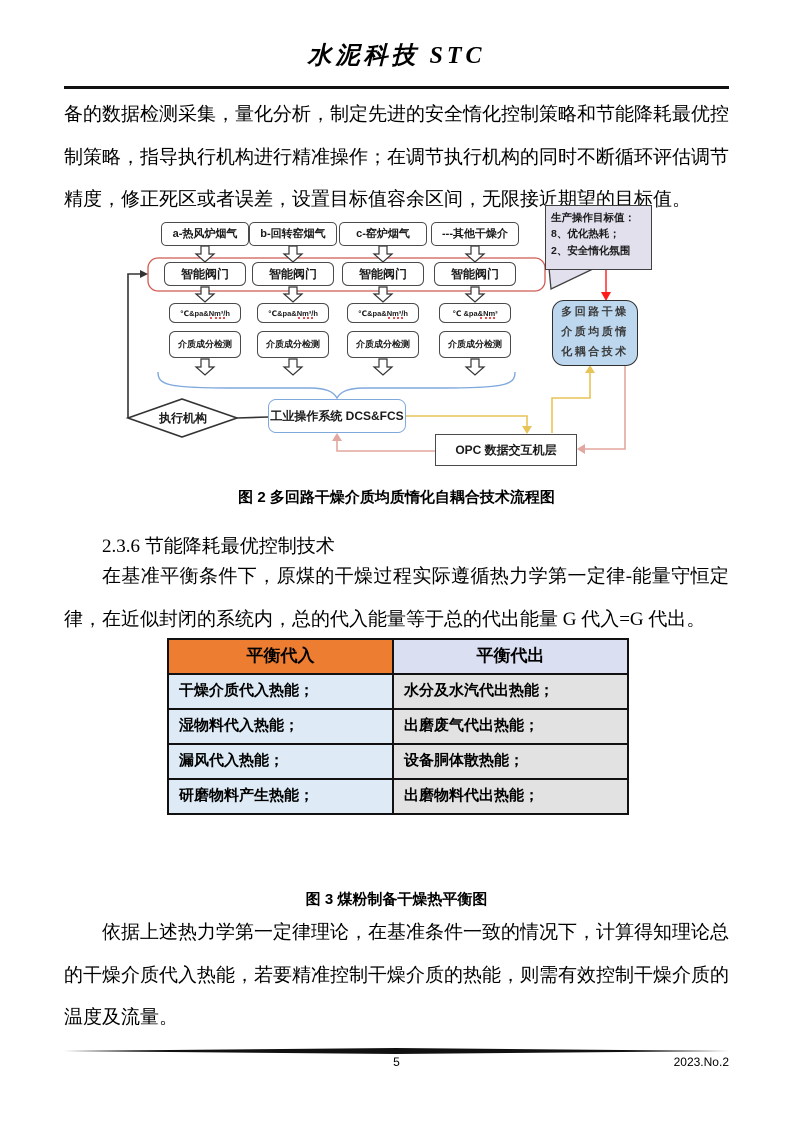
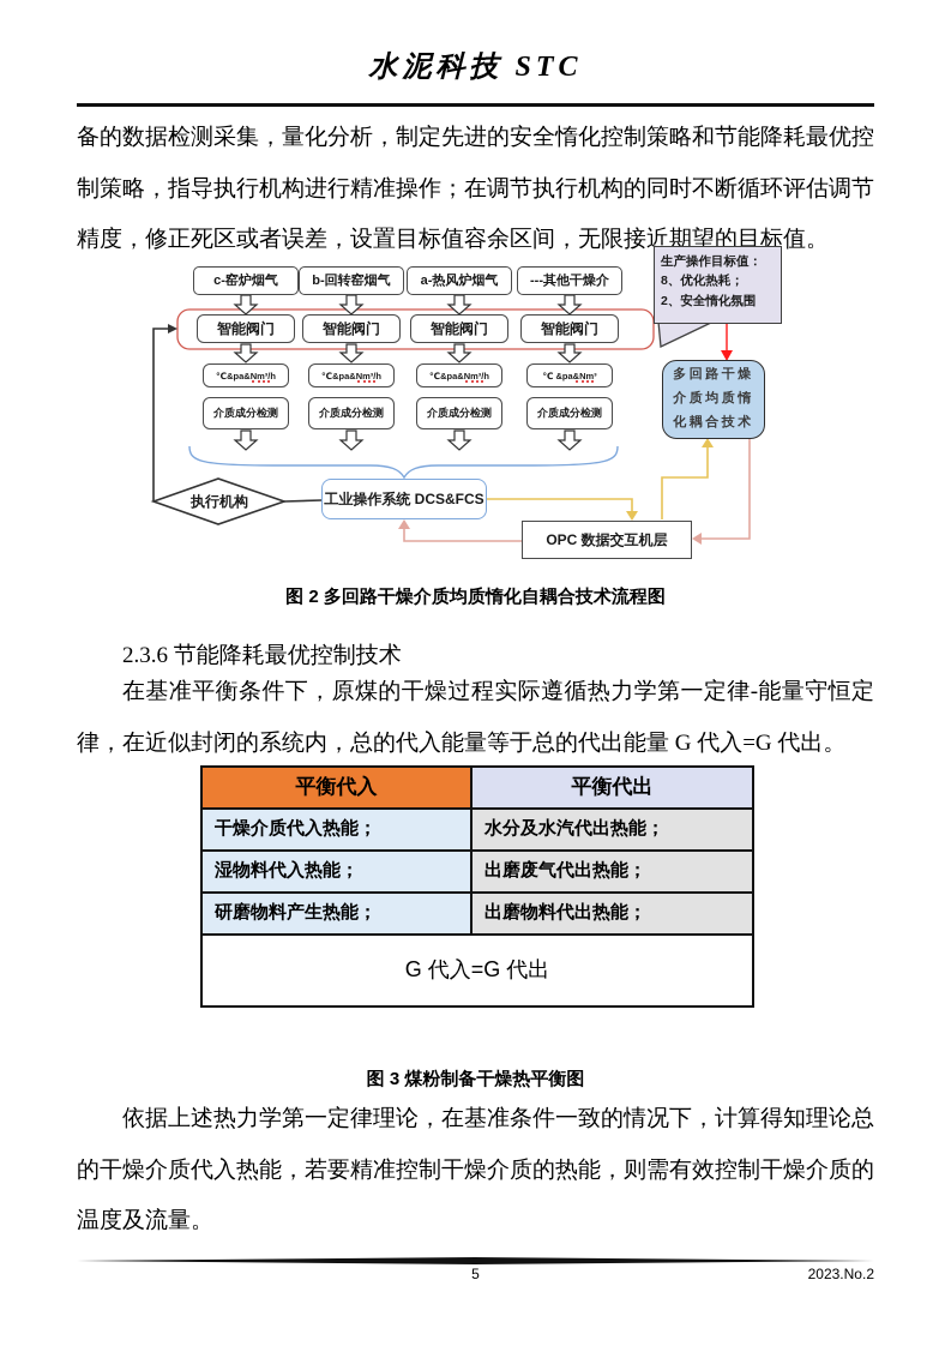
  水泥科技 STC
  备的数据检测采集，量化分析，制定先进的安全惰化控制策略和节能降耗最优控制策略，指导执行机构进行精准操作；在调节执行机构的同时不断循环评估调节精度，修正死区或者误差，设置目标值容余区间，无限接近期望的目标值。
- a-热风炉烟气
+ c-窑炉烟气
  b-回转窑烟气
- c-窑炉烟气
+ a-热风炉烟气
  ---其他干燥介
  智能阀门
  智能阀门
  智能阀门
  智能阀门
  ℃&pa&Nm³/h
  ℃&pa&Nm³/h
  ℃&pa&Nm³/h
  ℃ &pa&Nm³
  介质成分检测
  介质成分检测
  介质成分检测
  介质成分检测
  执行机构
  工业操作系统 DCS&FCS
  OPC 数据交互机层
  多回路干燥
  介质均质惰
  化耦合技术
  生产操作目标值：
  8、优化热耗；
  2、安全惰化氛围
  图 2 多回路干燥介质均质惰化自耦合技术流程图
  2.3.6 节能降耗最优控制技术
  在基准平衡条件下，原煤的干燥过程实际遵循热力学第一定律-能量守恒定律，在近似封闭的系统内，总的代入能量等于总的代出能量 G 代入=G 代出。
  平衡代入	平衡代出
  干燥介质代入热能；	水分及水汽代出热能；
  湿物料代入热能；	出磨废气代出热能；
- 漏风代入热能；	设备胴体散热能；
  研磨物料产生热能；	出磨物料代出热能；
+ G 代入=G 代出
  图 3 煤粉制备干燥热平衡图
  依据上述热力学第一定律理论，在基准条件一致的情况下，计算得知理论总的干燥介质代入热能，若要精准控制干燥介质的热能，则需有效控制干燥介质的温度及流量。
  5
  2023.No.2
